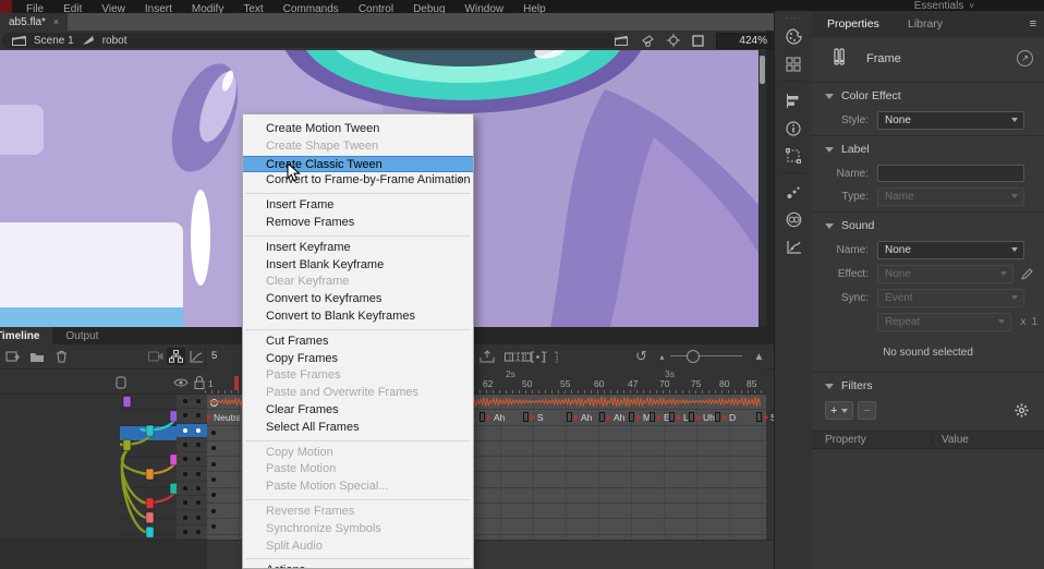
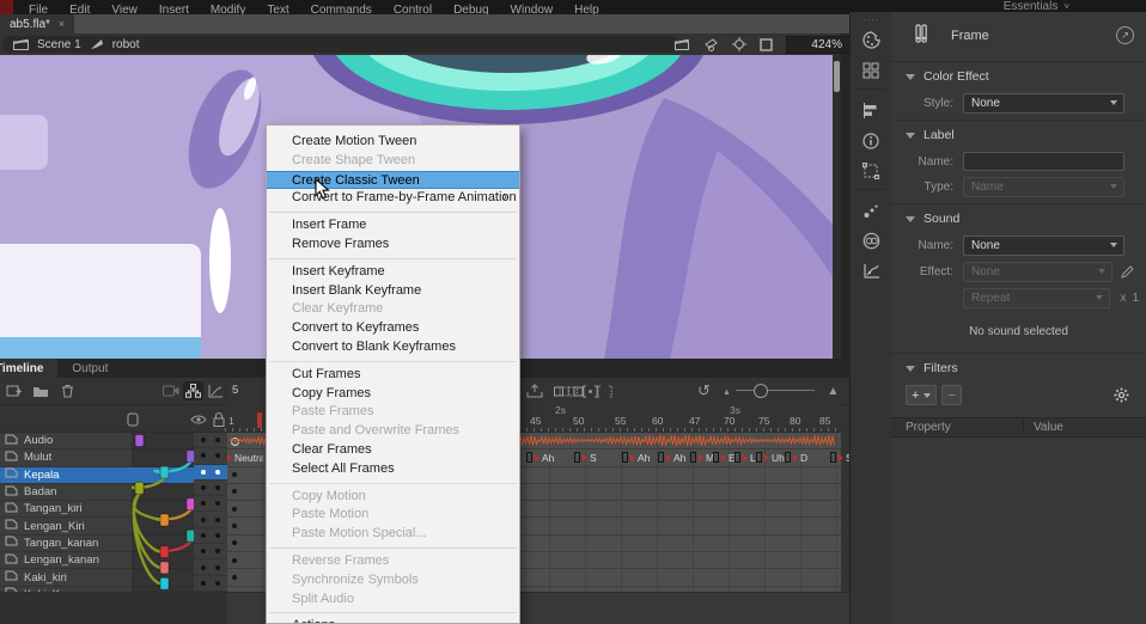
  File
  Edit
  View
  Insert
  Modify
  Text
  Commands
  Control
  Debug
  Window
  Help
  Essentials
  ˅
  ab5.fla*
  ×
  Scene 1
  robot
  424%
  ∙∙∙∙
- Properties
- Library
- ≡
  Frame
  ↗
  Color Effect
  Style:
  None
  Label
  Name:
  Type:
  Name
  Sound
  Name:
  None
  Effect:
  None
- Sync:
- Event
  Repeat
  x
  1
  No sound selected
  Filters
  +
  −
  Property
  Value
  imeline
  Output
  5
  ↺
  ▴
  ▲
  1
- 62
+ 45
  50
  55
  60
  47
  70
  75
  80
  85
  2s
  3s
+ Audio
+ Mulut
+ Kepala
+ Badan
+ Tangan_kiri
+ Lengan_Kiri
+ Tangan_kanan
+ Lengan_kanan
+ Kaki_kiri
  Neutra
  Ah
  S
  Ah
  Ah
  M
  E
  L
  Uh
  D
  S
  Create Motion Tween
  Create Shape Tween
  Crete Classic Tween
  Convert to Frame-by-Frame Animation
  ›
  Insert Frame
  Remove Frames
  Insert Keyframe
  Insert Blank Keyframe
  Clear Keyframe
  Convert to Keyframes
  Convert to Blank Keyframes
  Cut Frames
  Copy Frames
  Paste Frames
  Paste and Overwrite Frames
  Clear Frames
  Select All Frames
  Copy Motion
  Paste Motion
  Paste Motion Special...
  Reverse Frames
  Synchronize Symbols
  Split Audio
